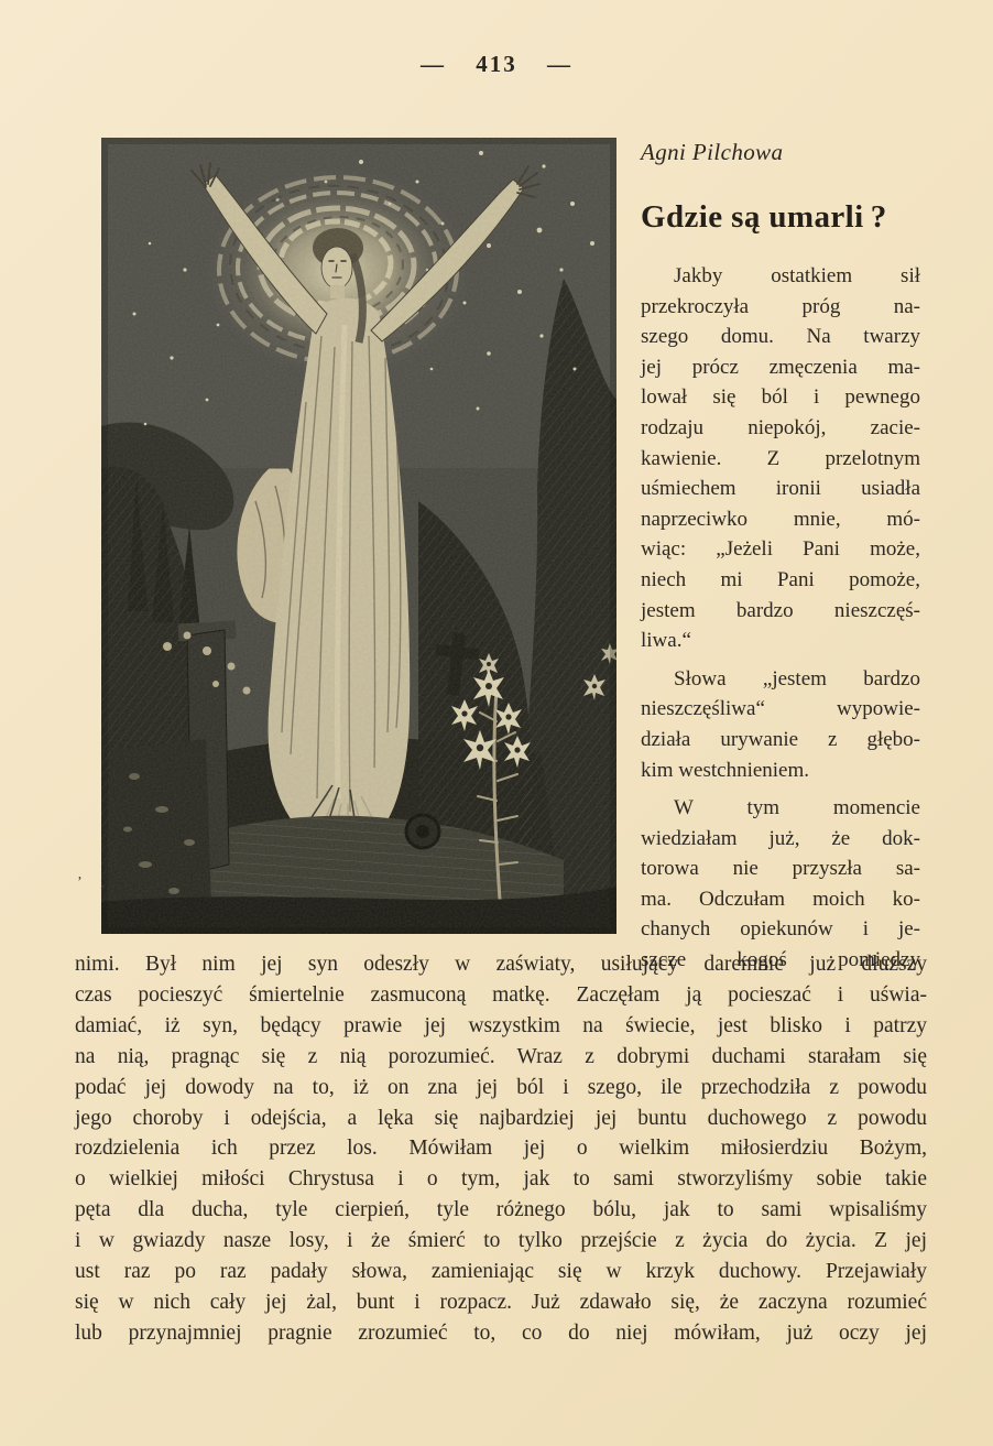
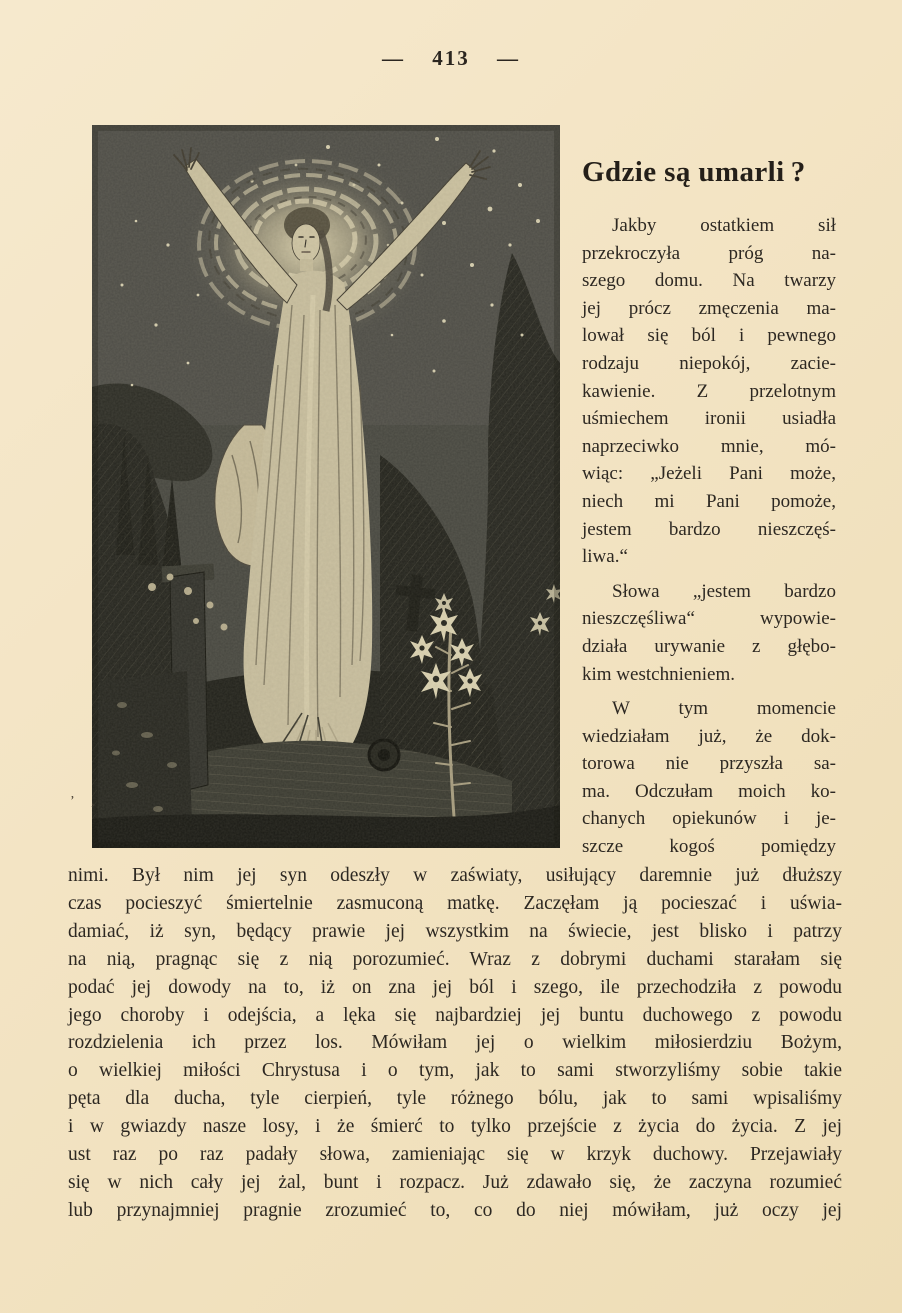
  — 413 —
  ’ ,
- Agni Pilchowa
  Gdzie są umarli ?
  Jakby ostatkiem sił
  przekroczyła próg na-
  szego domu. Na twarzy
  jej prócz zmęczenia ma-
  lował się ból i pewnego
  rodzaju niepokój, zacie-
  kawienie. Z przelotnym
  uśmiechem ironii usiadła
  naprzeciwko mnie, mó-
  wiąc: „Jeżeli Pani może,
  niech mi Pani pomoże,
  jestem bardzo nieszczęś-
  liwa.“
  Słowa „jestem bardzo
  nieszczęśliwa“ wypowie-
  działa urywanie z głębo-
  kim westchnieniem.
  W tym momencie
  wiedziałam już, że dok-
  torowa nie przyszła sa-
  ma. Odczułam moich ko-
  chanych opiekunów i je-
  szcze kogoś pomiędzy
  nimi. Był nim jej syn odeszły w zaświaty, usiłujący daremnie już dłuższy
  czas pocieszyć śmiertelnie zasmuconą matkę. Zaczęłam ją pocieszać i uświa-
  damiać, iż syn, będący prawie jej wszystkim na świecie, jest blisko i patrzy
  na nią, pragnąc się z nią porozumieć. Wraz z dobrymi duchami starałam się
  podać jej dowody na to, iż on zna jej ból i szego, ile przechodziła z powodu
  jego choroby i odejścia, a lęka się najbardziej jej buntu duchowego z powodu
  rozdzielenia ich przez los. Mówiłam jej o wielkim miłosierdziu Bożym,
  o wielkiej miłości Chrystusa i o tym, jak to sami stworzyliśmy sobie takie
  pęta dla ducha, tyle cierpień, tyle różnego bólu, jak to sami wpisaliśmy
  i w gwiazdy nasze losy, i że śmierć to tylko przejście z życia do życia. Z jej
  ust raz po raz padały słowa, zamieniając się w krzyk duchowy. Przejawiały
  się w nich cały jej żal, bunt i rozpacz. Już zdawało się, że zaczyna rozumieć
  lub przynajmniej pragnie zrozumieć to, co do niej mówiłam, już oczy jej
